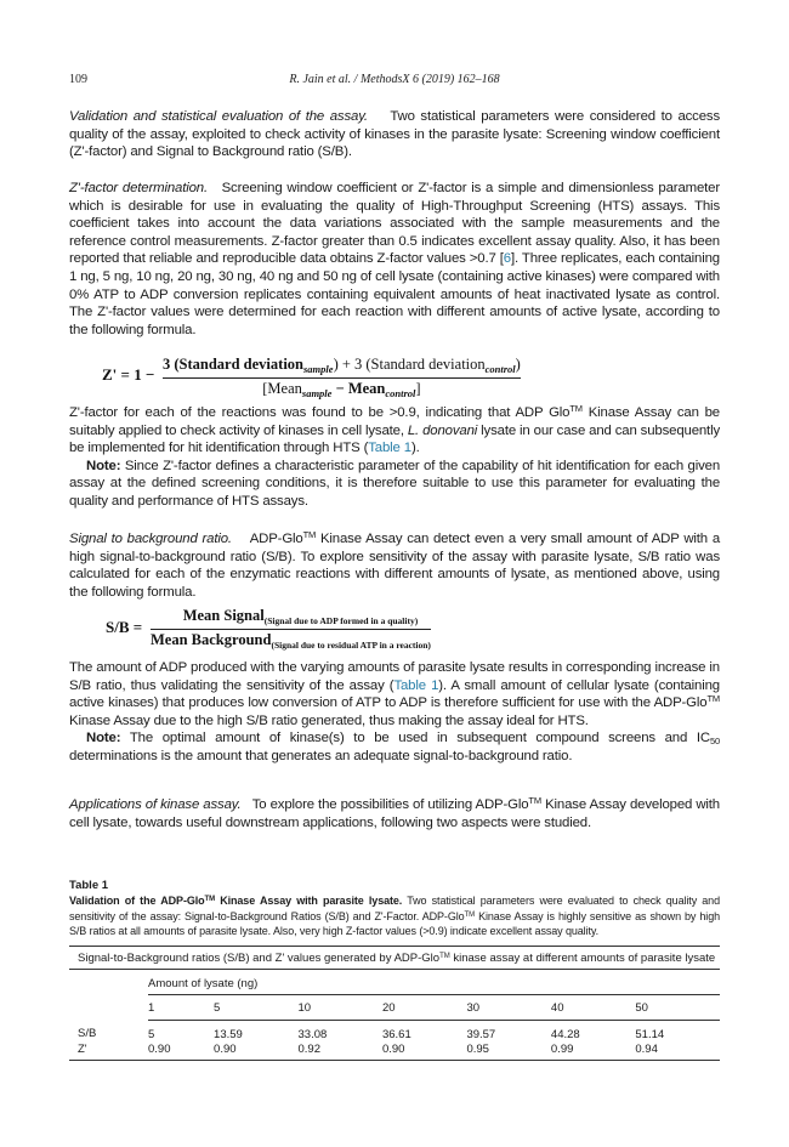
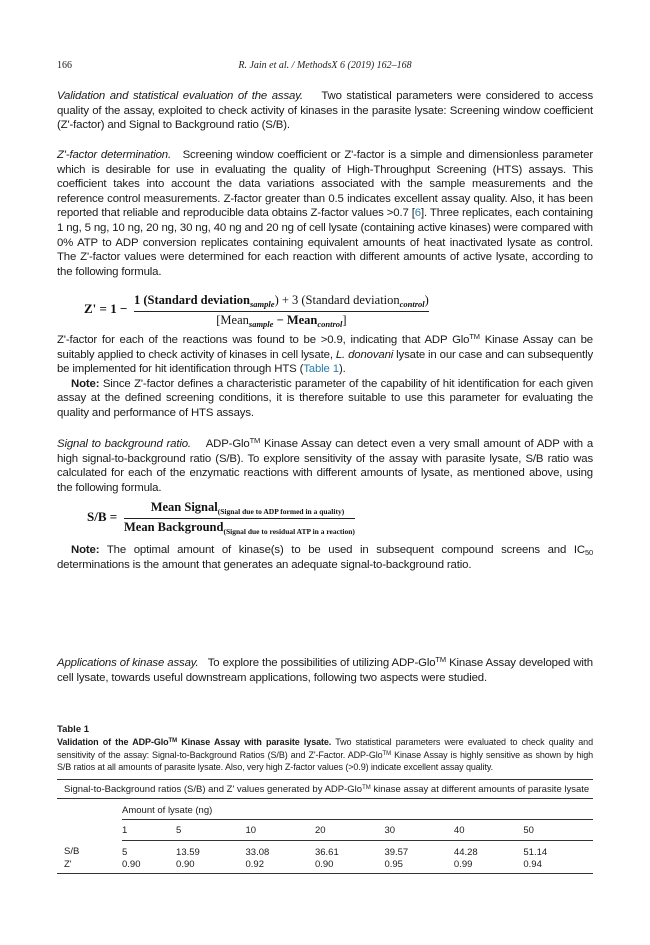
- 109
+ 166
  R. Jain et al. / MethodsX 6 (2019) 162–168
  Validation and statistical evaluation of the assay. Two statistical parameters were considered to access quality of the assay, exploited to check activity of kinases in the parasite lysate: Screening window coefficient (Z'-factor) and Signal to Background ratio (S/B).
- Z'-factor determination. Screening window coefficient or Z'-factor is a simple and dimensionless parameter which is desirable for use in evaluating the quality of High-Throughput Screening (HTS) assays. This coefficient takes into account the data variations associated with the sample measurements and the reference control measurements. Z-factor greater than 0.5 indicates excellent assay quality. Also, it has been reported that reliable and reproducible data obtains Z-factor values >0.7 [6]. Three replicates, each containing 1 ng, 5 ng, 10 ng, 20 ng, 30 ng, 40 ng and 50 ng of cell lysate (containing active kinases) were compared with 0% ATP to ADP conversion replicates containing equivalent amounts of heat inactivated lysate as control. The Z'-factor values were determined for each reaction with different amounts of active lysate, according to the following formula.
+ Z'-factor determination. Screening window coefficient or Z'-factor is a simple and dimensionless parameter which is desirable for use in evaluating the quality of High-Throughput Screening (HTS) assays. This coefficient takes into account the data variations associated with the sample measurements and the reference control measurements. Z-factor greater than 0.5 indicates excellent assay quality. Also, it has been reported that reliable and reproducible data obtains Z-factor values >0.7 [6]. Three replicates, each containing 1 ng, 5 ng, 10 ng, 20 ng, 30 ng, 40 ng and 20 ng of cell lysate (containing active kinases) were compared with 0% ATP to ADP conversion replicates containing equivalent amounts of heat inactivated lysate as control. The Z'-factor values were determined for each reaction with different amounts of active lysate, according to the following formula.
  Z' = 1 −
- 3 (Standard deviationsample) + 3 (Standard deviationcontrol)
+ 1 (Standard deviationsample) + 3 (Standard deviationcontrol)
  [Meansample − Meancontrol]
  Z'-factor for each of the reactions was found to be >0.9, indicating that ADP GloTM Kinase Assay can be suitably applied to check activity of kinases in cell lysate, L. donovani lysate in our case and can subsequently be implemented for hit identification through HTS (Table 1).
  Note: Since Z'-factor defines a characteristic parameter of the capability of hit identification for each given assay at the defined screening conditions, it is therefore suitable to use this parameter for evaluating the quality and performance of HTS assays.
  Signal to background ratio. ADP-GloTM Kinase Assay can detect even a very small amount of ADP with a high signal-to-background ratio (S/B). To explore sensitivity of the assay with parasite lysate, S/B ratio was calculated for each of the enzymatic reactions with different amounts of lysate, as mentioned above, using the following formula.
  S/B =
  Mean Signal(Signal due to ADP formed in a quality)
  Mean Background(Signal due to residual ATP in a reaction)
- The amount of ADP produced with the varying amounts of parasite lysate results in corresponding increase in S/B ratio, thus validating the sensitivity of the assay (Table 1). A small amount of cellular lysate (containing active kinases) that produces low conversion of ATP to ADP is therefore sufficient for use with the ADP-GloTM Kinase Assay due to the high S/B ratio generated, thus making the assay ideal for HTS.
  Note: The optimal amount of kinase(s) to be used in subsequent compound screens and IC50 determinations is the amount that generates an adequate signal-to-background ratio.
  Applications of kinase assay. To explore the possibilities of utilizing ADP-GloTM Kinase Assay developed with cell lysate, towards useful downstream applications, following two aspects were studied.
  Table 1
  Validation of the ADP-Glo Kinase Assay with parasite lysate. Two statistical parameters were evaluated to check quality and sensitivity of the assay: Signal-to-Background Ratios (S/B) and Z'-Factor. ADP-Glo Kinase Assay is highly sensitive as shown by high S/B ratios at all amounts of parasite lysate. Also, very high Z-factor values (>0.9) indicate excellent assay quality.
  Signal-to-Background ratios (S/B) and Z' values generated by ADP-Glo kinase assay at different amounts of parasite lysate
  	Amount of lysate (ng)
  	1	5	10	20	30	40	50
  S/B	5	13.59	33.08	36.61	39.57	44.28	51.14
  Z'	0.90	0.90	0.92	0.90	0.95	0.99	0.94
